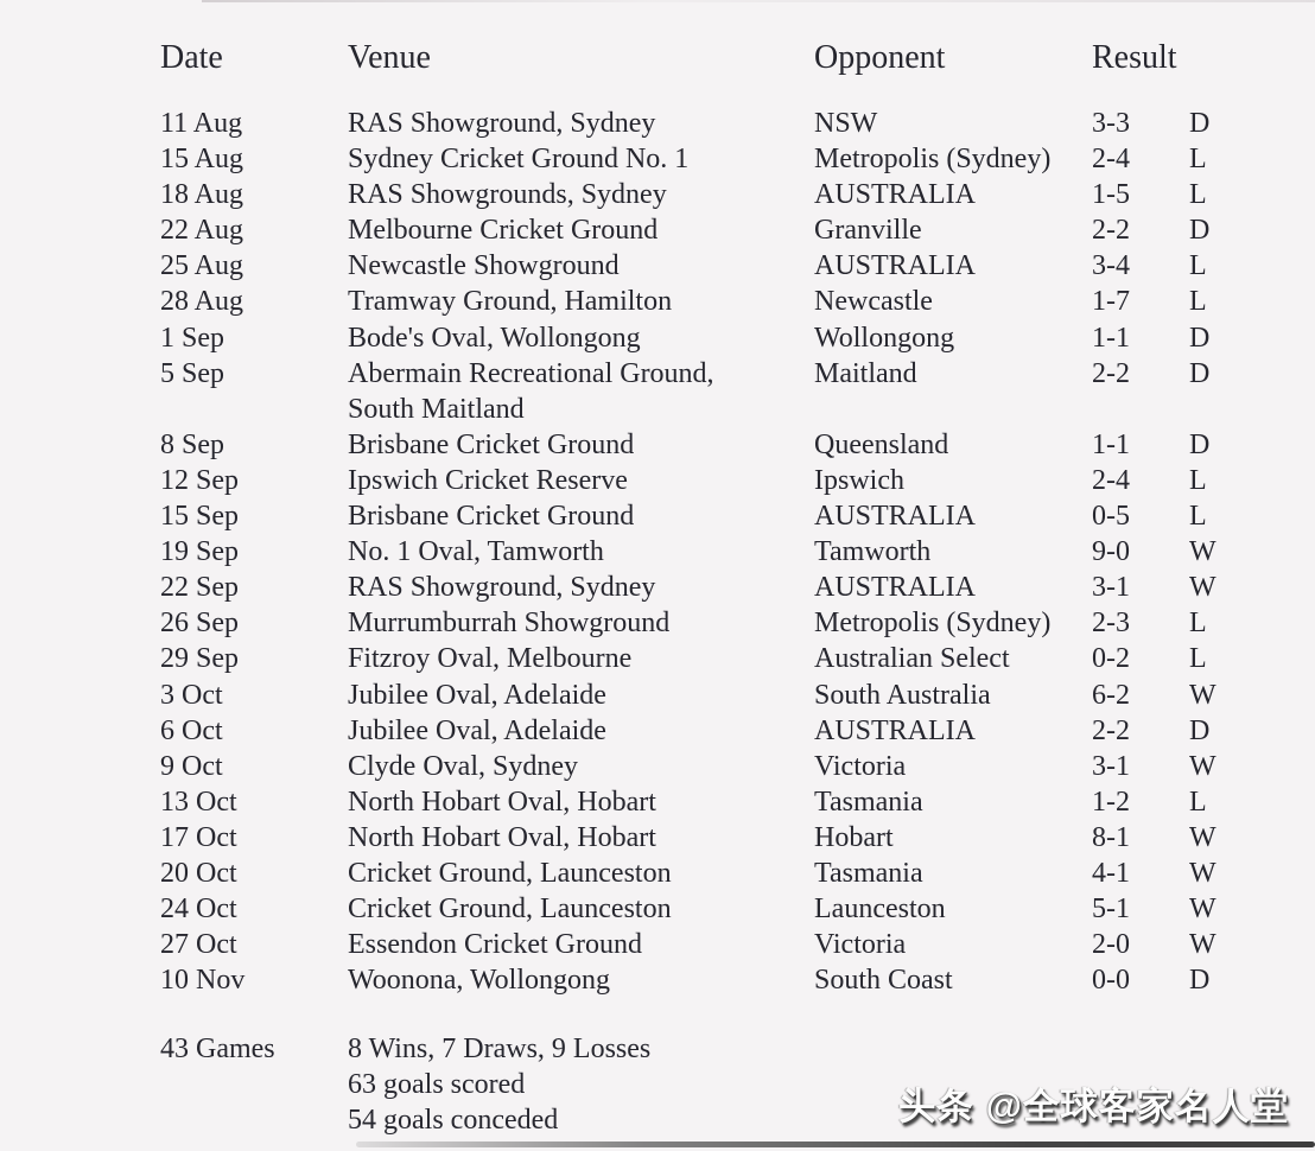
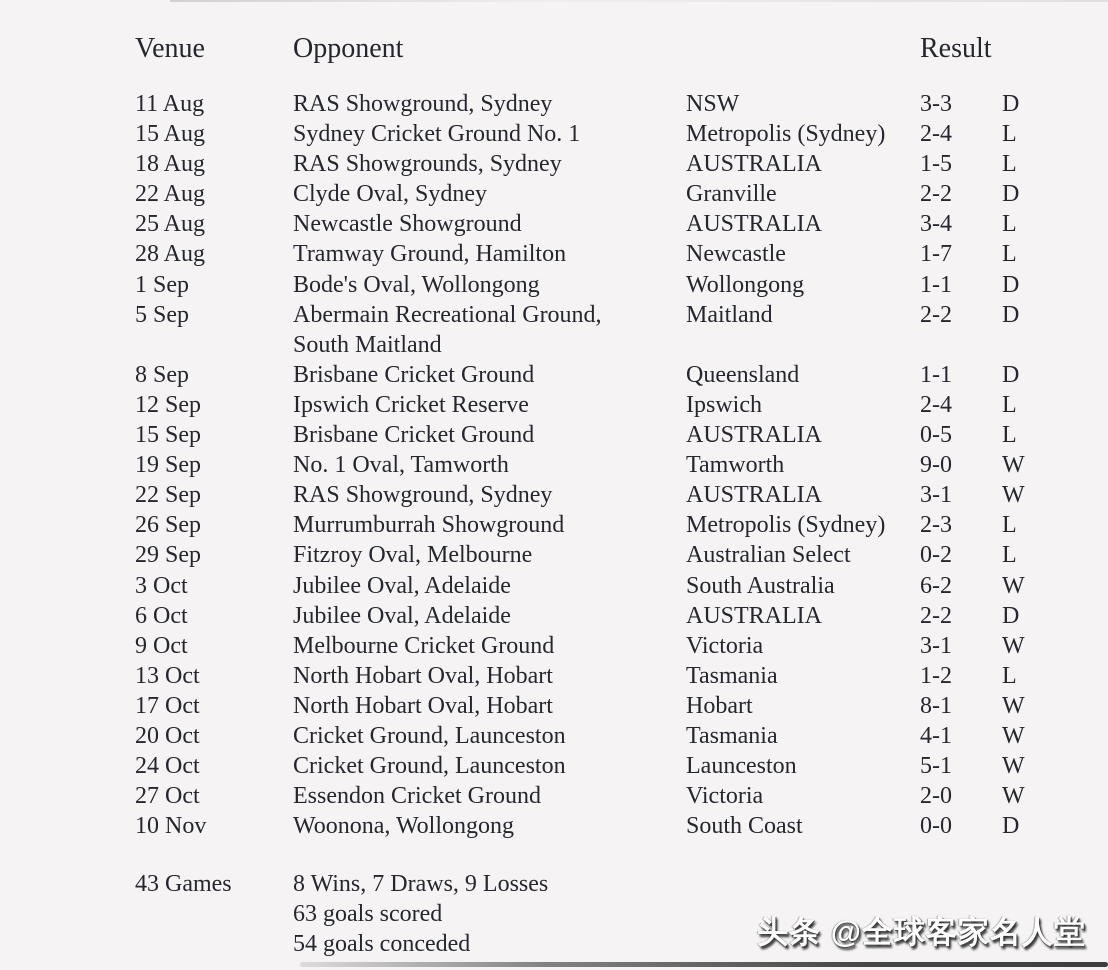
- Date
  Venue
  Opponent
  Result
  11 Aug
  RAS Showground, Sydney
  NSW
  3-3
  D
  15 Aug
  Sydney Cricket Ground No. 1
  Metropolis (Sydney)
  2-4
  L
  18 Aug
  RAS Showgrounds, Sydney
  AUSTRALIA
  1-5
  L
  22 Aug
- Melbourne Cricket Ground
+ Clyde Oval, Sydney
  Granville
  2-2
  D
  25 Aug
  Newcastle Showground
  AUSTRALIA
  3-4
  L
  28 Aug
  Tramway Ground, Hamilton
  Newcastle
  1-7
  L
  1 Sep
  Bode's Oval, Wollongong
  Wollongong
  1-1
  D
  5 Sep
  Abermain Recreational Ground,
  South Maitland
  Maitland
  2-2
  D
  8 Sep
  Brisbane Cricket Ground
  Queensland
  1-1
  D
  12 Sep
  Ipswich Cricket Reserve
  Ipswich
  2-4
  L
  15 Sep
  Brisbane Cricket Ground
  AUSTRALIA
  0-5
  L
  19 Sep
  No. 1 Oval, Tamworth
  Tamworth
  9-0
  W
  22 Sep
  RAS Showground, Sydney
  AUSTRALIA
  3-1
  W
  26 Sep
  Murrumburrah Showground
  Metropolis (Sydney)
  2-3
  L
  29 Sep
  Fitzroy Oval, Melbourne
  Australian Select
  0-2
  L
  3 Oct
  Jubilee Oval, Adelaide
  South Australia
  6-2
  W
  6 Oct
  Jubilee Oval, Adelaide
  AUSTRALIA
  2-2
  D
  9 Oct
- Clyde Oval, Sydney
+ Melbourne Cricket Ground
  Victoria
  3-1
  W
  13 Oct
  North Hobart Oval, Hobart
  Tasmania
  1-2
  L
  17 Oct
  North Hobart Oval, Hobart
  Hobart
  8-1
  W
  20 Oct
  Cricket Ground, Launceston
  Tasmania
  4-1
  W
  24 Oct
  Cricket Ground, Launceston
  Launceston
  5-1
  W
  27 Oct
  Essendon Cricket Ground
  Victoria
  2-0
  W
  10 Nov
  Woonona, Wollongong
  South Coast
  0-0
  D
  43 Games
  8 Wins, 7 Draws, 9 Losses
  63 goals scored
  54 goals conceded
  头条 @全球客家名人堂
